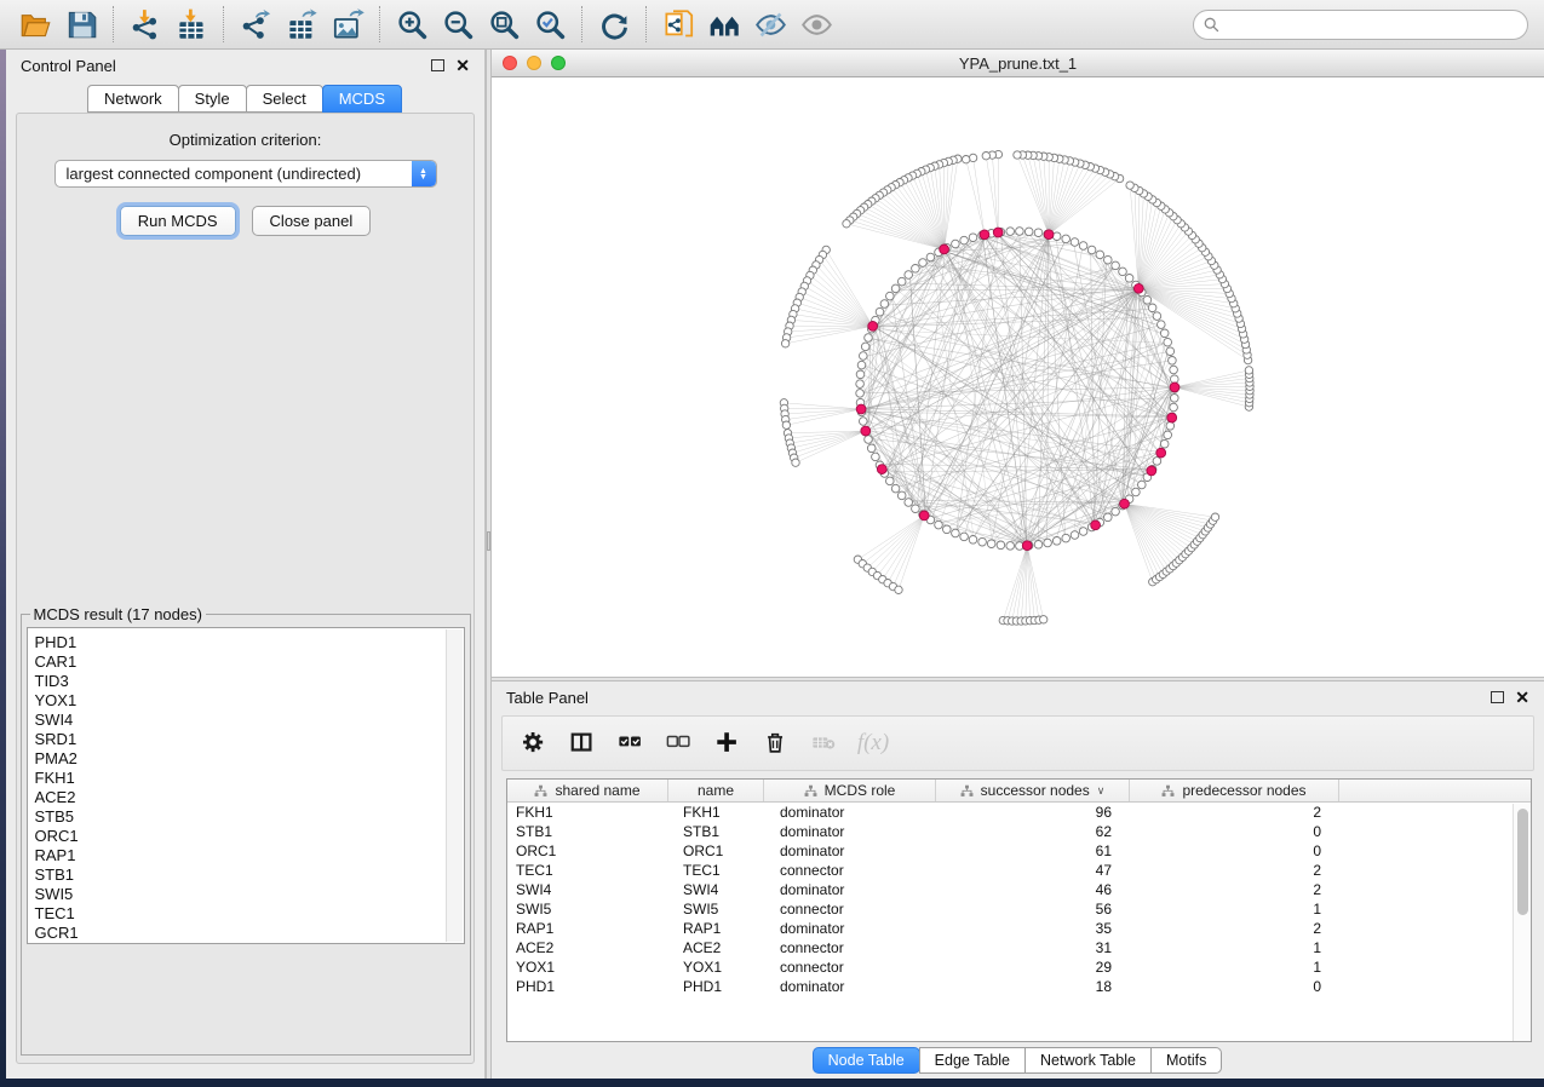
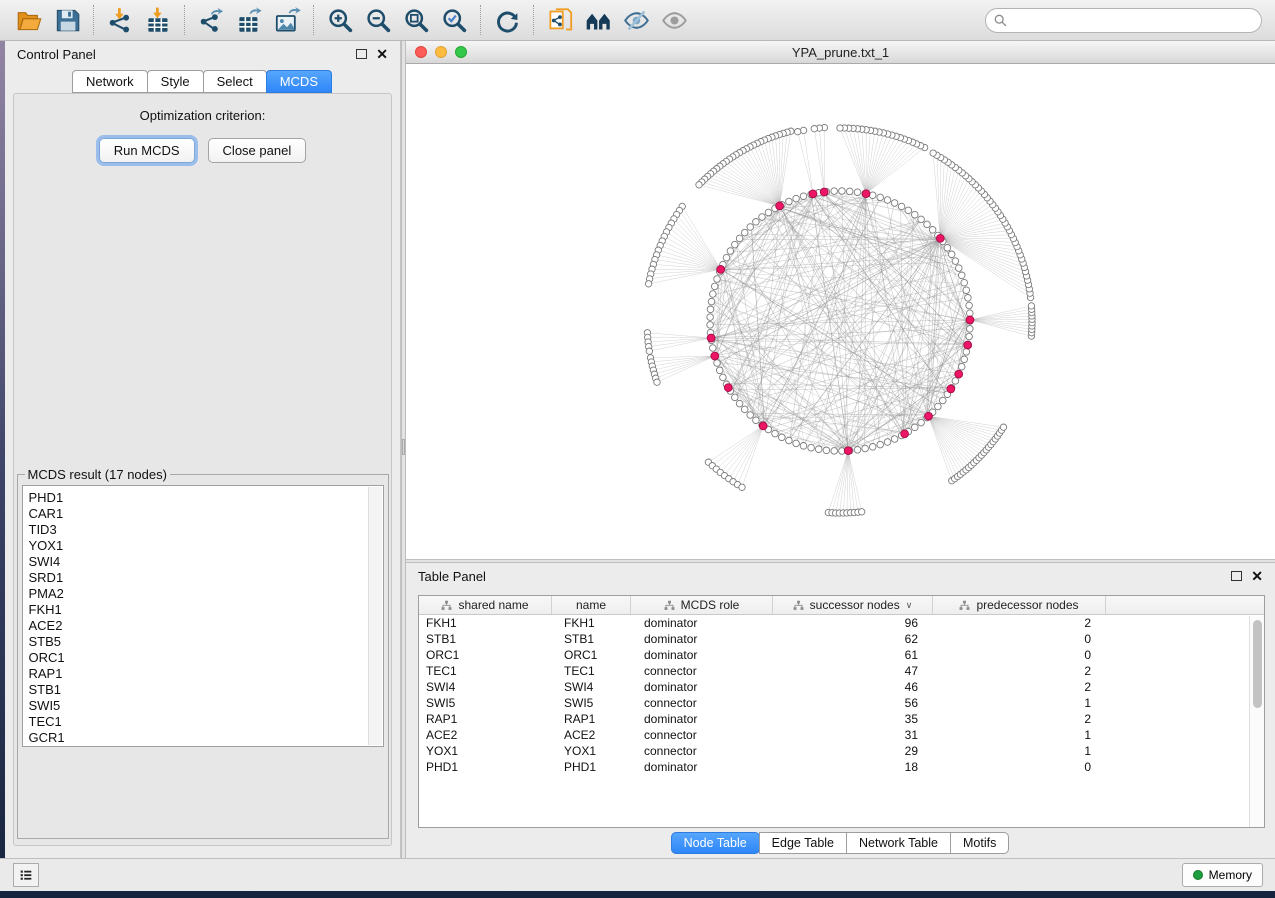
  Control Panel
  ✕
  Network
  Style
  Select
  MCDS
  Optimization criterion:
- largest connected component (undirected)
  Run MCDS
  Close panel
  MCDS result (17 nodes)
  PHD1
  CAR1
  TID3
  YOX1
  SWI4
  SRD1
  PMA2
  FKH1
  ACE2
  STB5
  ORC1
  RAP1
  STB1
  SWI5
  TEC1
  GCR1
  YPA_prune.txt_1
  Table Panel
  ✕
- f(x)
  shared name
  name
  MCDS role
  successor nodes
  ∨
  predecessor nodes
  FKH1
  FKH1
  dominator
  96
  2
  STB1
  STB1
  dominator
  62
  0
  ORC1
  ORC1
  dominator
  61
  0
  TEC1
  TEC1
  connector
  47
  2
  SWI4
  SWI4
  dominator
  46
  2
  SWI5
  SWI5
  connector
  56
  1
  RAP1
  RAP1
  dominator
  35
  2
  ACE2
  ACE2
  connector
  31
  1
  YOX1
  YOX1
  connector
  29
  1
  PHD1
  PHD1
  dominator
  18
  0
  Node Table
  Edge Table
  Network Table
  Motifs
+ Memory
